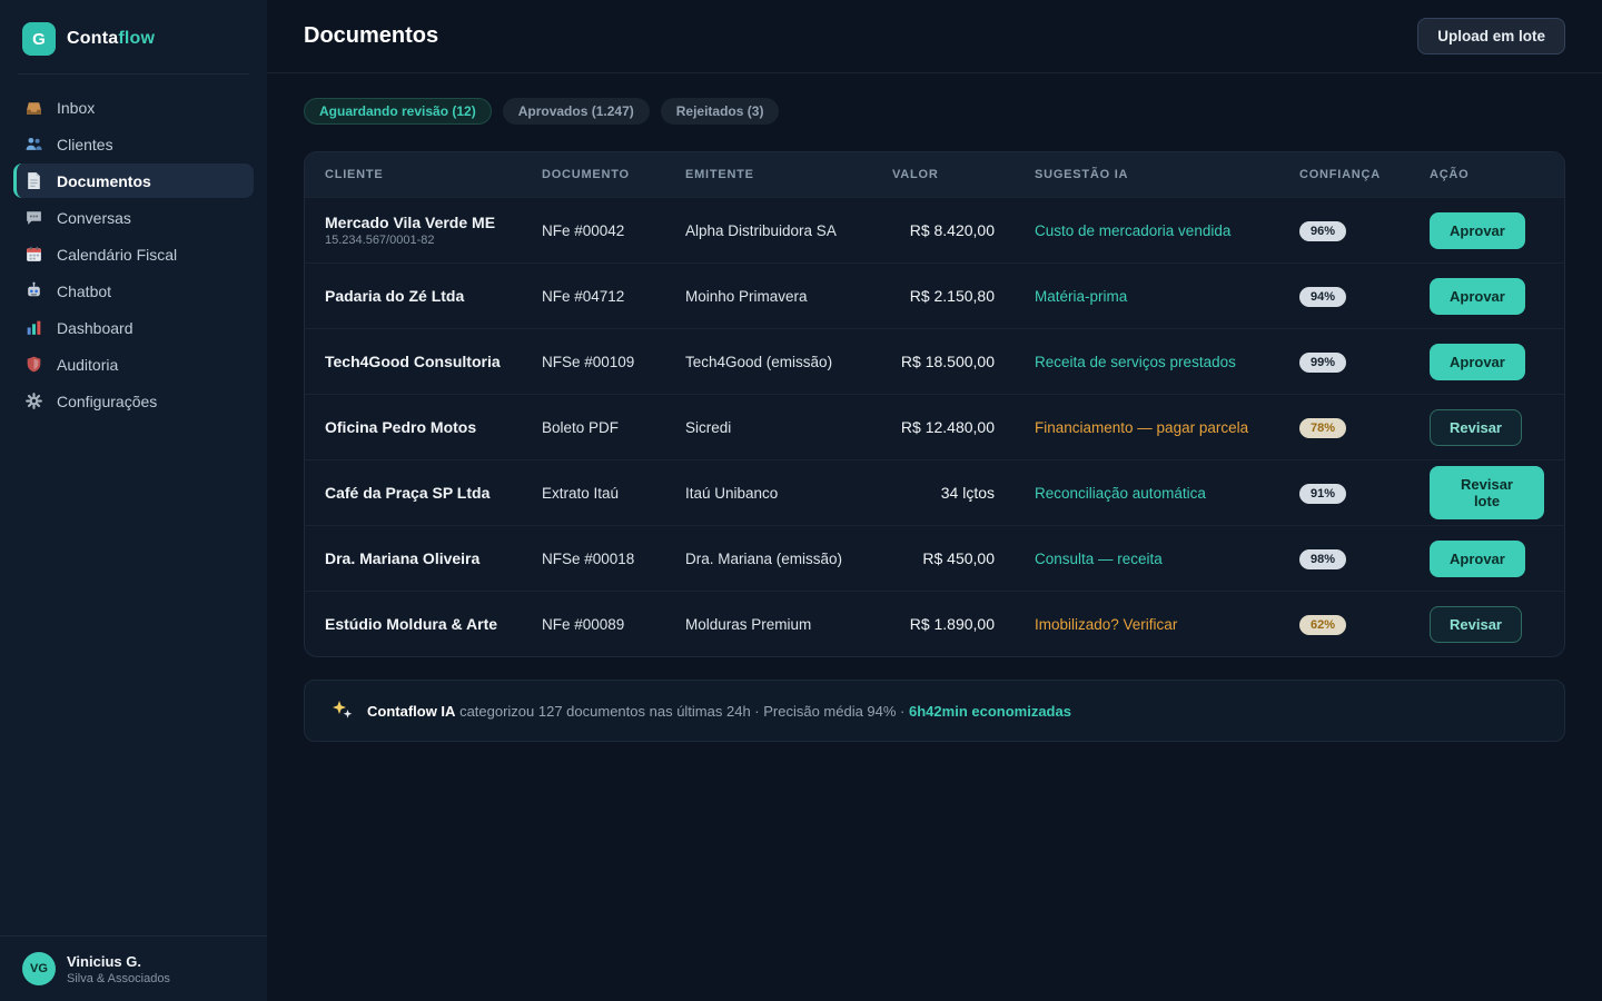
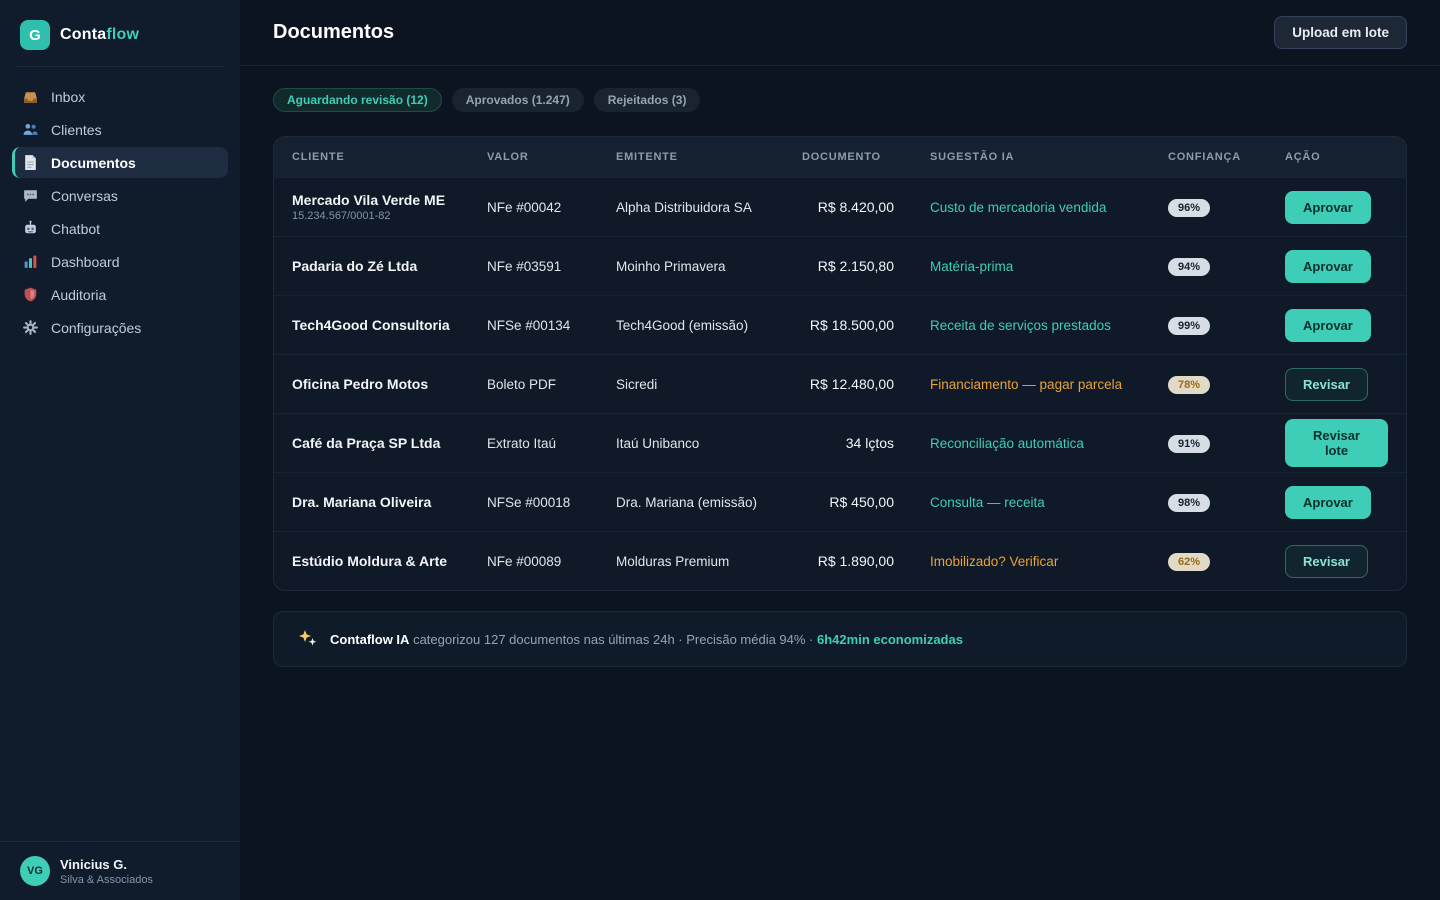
  G
  Contaflow
  Inbox
  Clientes
  Documentos
  Conversas
- Calendário Fiscal
  Chatbot
  Dashboard
  Auditoria
  Configurações
  VG
  Vinicius G.
  Silva & Associados
  Documentos
  Upload em lote
  Aguardando revisão (12)
  Aprovados (1.247)
  Rejeitados (3)
  CLIENTE
- DOCUMENTO
+ VALOR
  EMITENTE
- VALOR
+ DOCUMENTO
  SUGESTÃO IA
  CONFIANÇA
  AÇÃO
  Mercado Vila Verde ME
  15.234.567/0001-82
  NFe #00042
  Alpha Distribuidora SA
  R$ 8.420,00
  Custo de mercadoria vendida
  96%
  Aprovar
  Padaria do Zé Ltda
- NFe #04712
+ NFe #03591
  Moinho Primavera
  R$ 2.150,80
  Matéria-prima
  94%
  Aprovar
  Tech4Good Consultoria
- NFSe #00109
+ NFSe #00134
  Tech4Good (emissão)
  R$ 18.500,00
  Receita de serviços prestados
  99%
  Aprovar
  Oficina Pedro Motos
  Boleto PDF
  Sicredi
  R$ 12.480,00
  Financiamento — pagar parcela
  78%
  Revisar
  Café da Praça SP Ltda
  Extrato Itaú
  Itaú Unibanco
  34 lçtos
  Reconciliação automática
  91%
  Revisar lote
  Dra. Mariana Oliveira
  NFSe #00018
  Dra. Mariana (emissão)
  R$ 450,00
  Consulta — receita
  98%
  Aprovar
  Estúdio Moldura & Arte
  NFe #00089
  Molduras Premium
  R$ 1.890,00
  Imobilizado? Verificar
  62%
  Revisar
  Contaflow IA categorizou 127 documentos nas últimas 24h · Precisão média 94% · 6h42min economizadas
